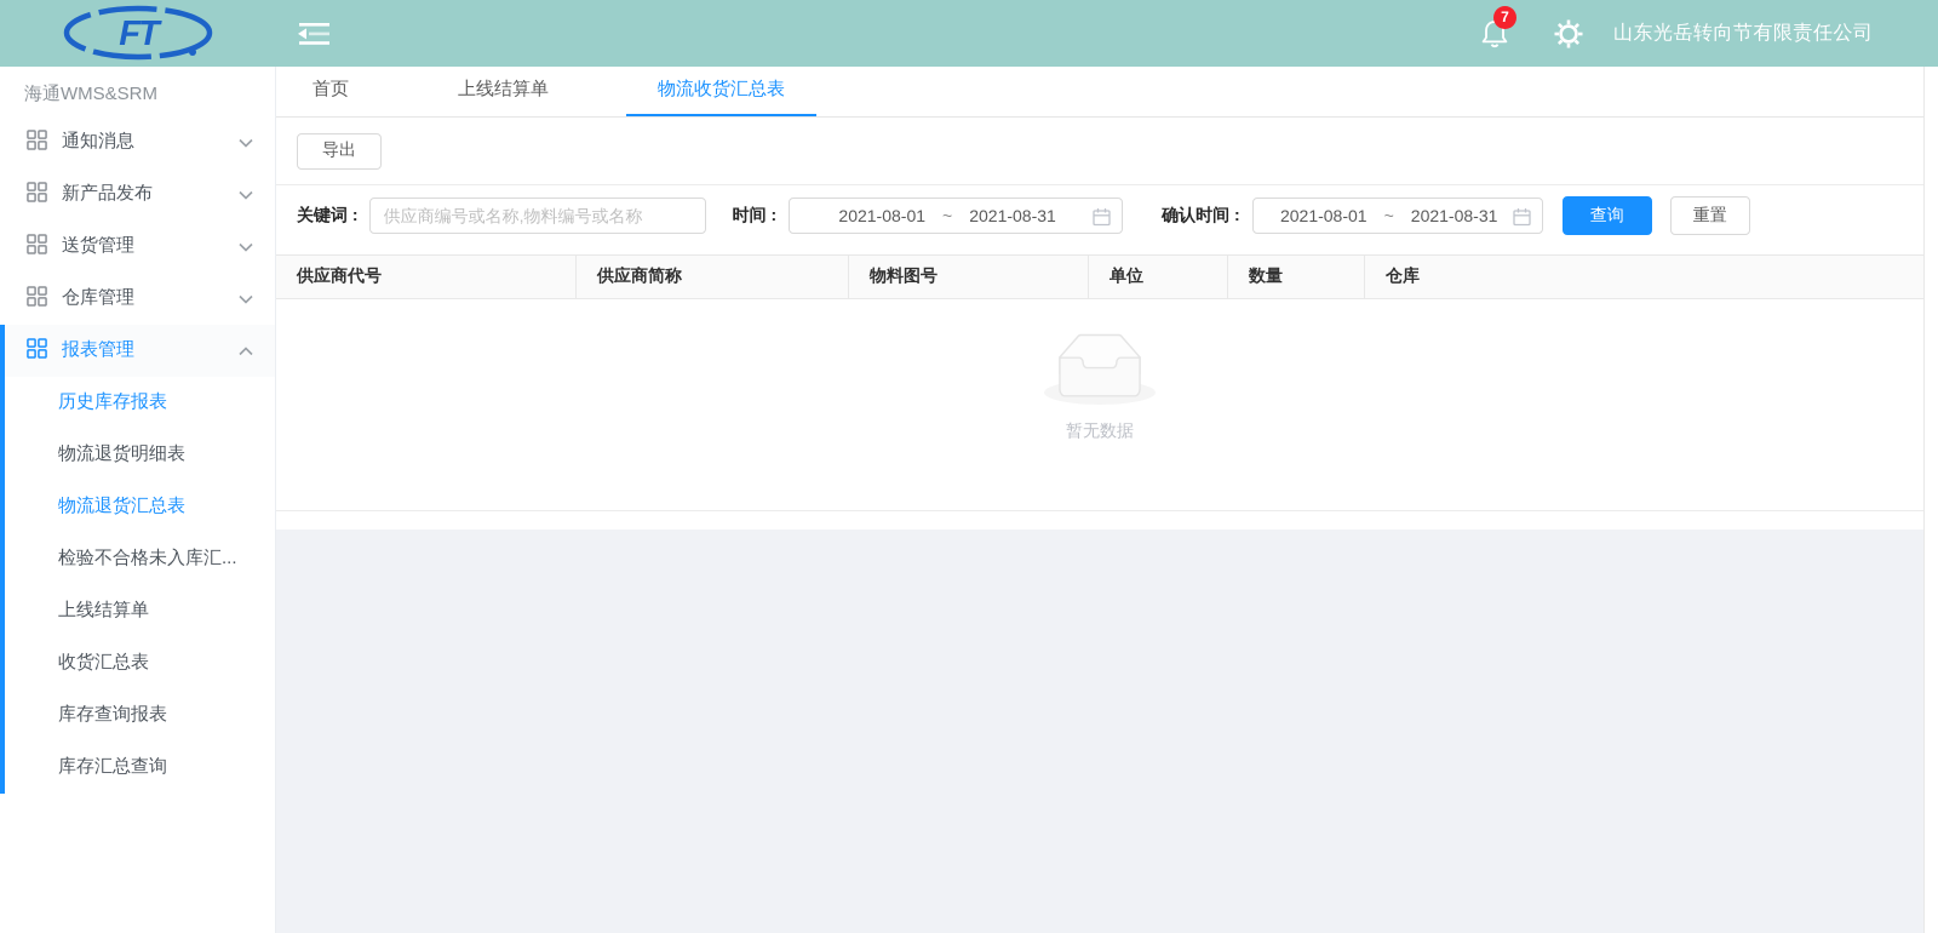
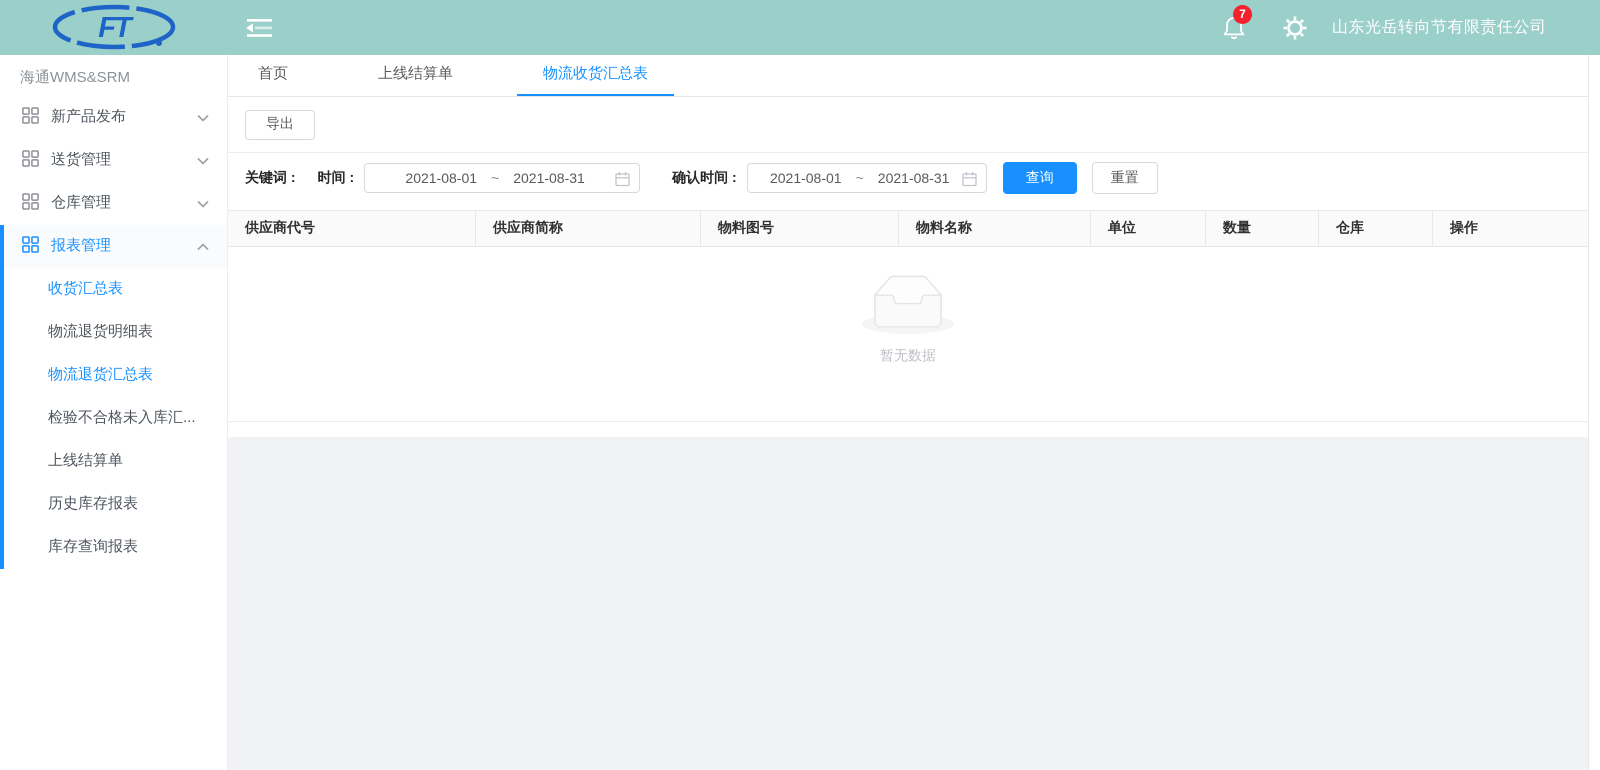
  FT
  7
  山东光岳转向节有限责任公司
  海通WMS&SRM
- 通知消息
  新产品发布
  送货管理
  仓库管理
  报表管理
- 历史库存报表
+ 收货汇总表
  物流退货明细表
  物流退货汇总表
  检验不合格未入库汇...
  上线结算单
- 收货汇总表
+ 历史库存报表
  库存查询报表
- 库存汇总查询
  首页
  上线结算单
  物流收货汇总表
  导出
  关键词 :
- 供应商编号或名称,物料编号或名称
  时间 :
  2021-08-01
  ~
  2021-08-31
  确认时间 :
  2021-08-01
  ~
  2021-08-31
  查询
  重置
  供应商代号
  供应商简称
  物料图号
+ 物料名称
  单位
  数量
  仓库
+ 操作
  暂无数据
